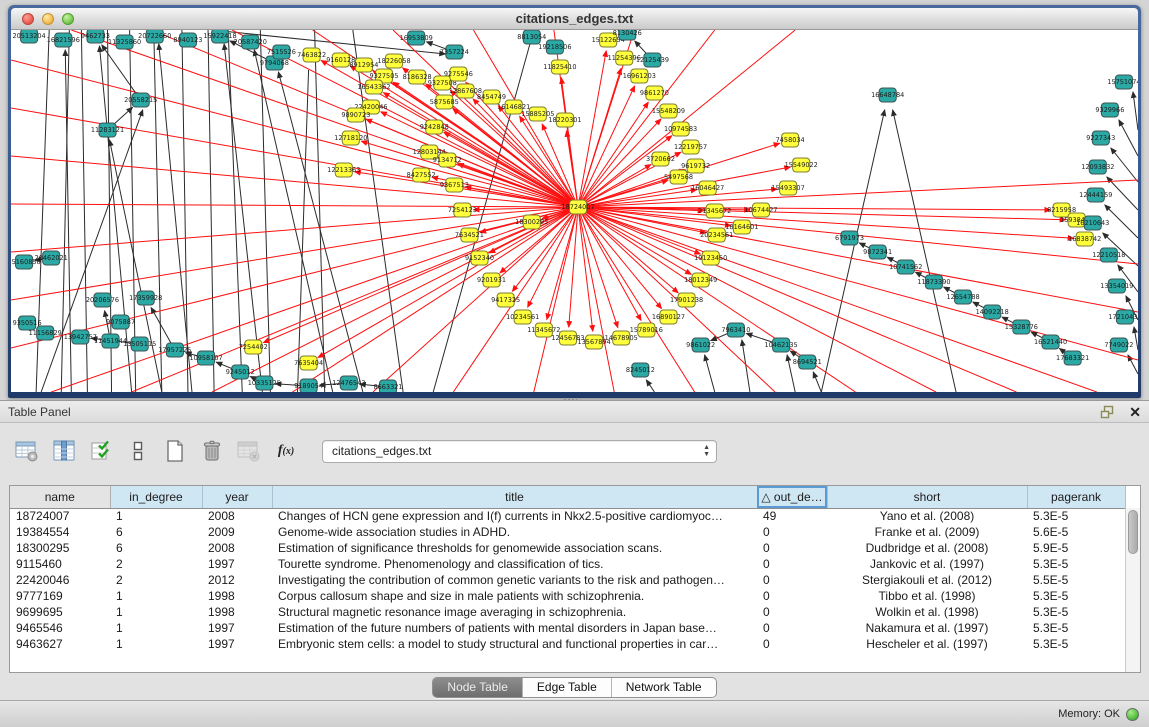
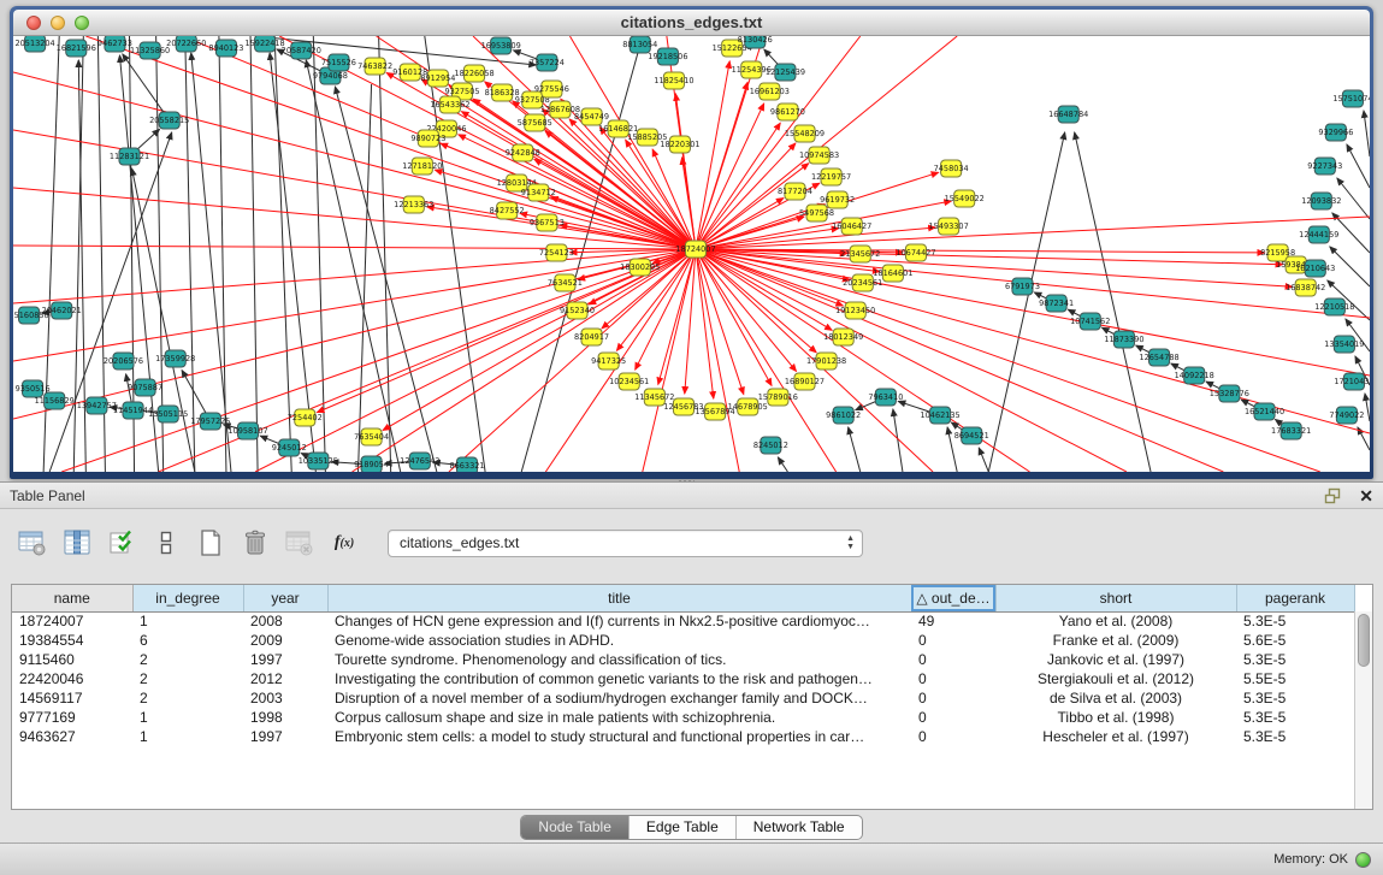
  citations_edges.txt
  7463822
  9160128
  8912954
  18226058
  9327505
  8186328
  9327508
  9275546
  16543362
  22420046
  9890723
  12867608
  5875685
  8454749
  16146821
  15885205
  9242848
  12718120
  12803144
  12213363
  8427552
  18300295
  7254402
  7635404
  9134712
  9367513
  7254123
  7634521
  9152340
- 9201931
+ 8204917
  9417325
  10234561
  11345672
  12456783
  13567894
  14678905
  15789016
  16890127
  17901238
  18012349
  19123450
  20234561
  21345672
  16046427
  9619732
- 3720662
+ 8177204
  5497568
  1512265
  11254396
  16961203
  9861270
  15548209
  10974583
  12219757
  11825410
  18220301
  8215958
  159384
  16838742
  7458034
  15549022
  15493307
  10674427
  18164601
  20513204
  16821596
  9462733
  11325860
  20722660
  8940123
  15922418
  20587420
  9794068
  20558215
  11283121
  5160850
  20462021
  9350516
  11156829
  13942757
  20206576
  17359928
  9075887
  11451944
  13505115
  17957225
  10958107
  9245012
  10335125
  9189054
  12476543
  8663321
  16953809
  7357224
  8813054
  19218506
  7515526
  8130426
  12125439
  16648784
  1575107
  9329966
  9227343
  12093832
  12444159
  16210643
  12210518
  13354019
  1721043
  7749022
  6791973
  9872341
  10741562
  11873390
  12654788
  14092218
  15328776
  16521440
  17683321
  9861022
  7963410
  10462135
  8694521
  8245012
  18724007
  Table Panel
  ✕
  f
  (x)
  citations_edges.txt
  name	in_degree	year	title	△ out_de…	short	pagerank
  18724007	1	2008	Changes of HCN gene expression and I(f) currents in Nkx2.5-positive cardiomyoc…	49	Yano et al. (2008)	5.3E-5
  19384554	6	2009	Genome-wide association studies in ADHD.	0	Franke et al. (2009)	5.6E-5
- 18300295	6	2008	Estimation of significance thresholds for genomewide association scans.	0	Dudbridge et al. (2008)	5.9E-5
  9115460	2	1997	Tourette syndrome. Phenomenology and classification of tics.	0	Jankovic et al. (1997)	5.3E-5
  22420046	2	2012	Investigating the contribution of common genetic variants to the risk and pathogen…	0	Stergiakouli et al. (2012)	5.5E-5
+ 14569117	2	2003	Disruption of a novel member of a sodium/hydrogen exchanger family and DOCK…	0	de Silva et al. (2003)	5.3E-5
  9777169	1	1998	Corpus callosum shape and size in male patients with schizophrenia.	0	Tibbo et al. (1998)	5.3E-5
- 9699695	1	1998	Structural magnetic resonance image averaging in schizophrenia.	0	Wolkin et al. (1998)	5.3E-5
- 9465546	1	1997	Estimation of the future numbers of patients with mental disorders in Japan base…	0	Nakamura et al. (1997)	5.3E-5
  9463627	1	1997	Embryonic stem cells: a model to study structural and functional properties in car…	0	Hescheler et al. (1997)	5.3E-5
  Node Table
  Edge Table
  Network Table
  Memory: OK
